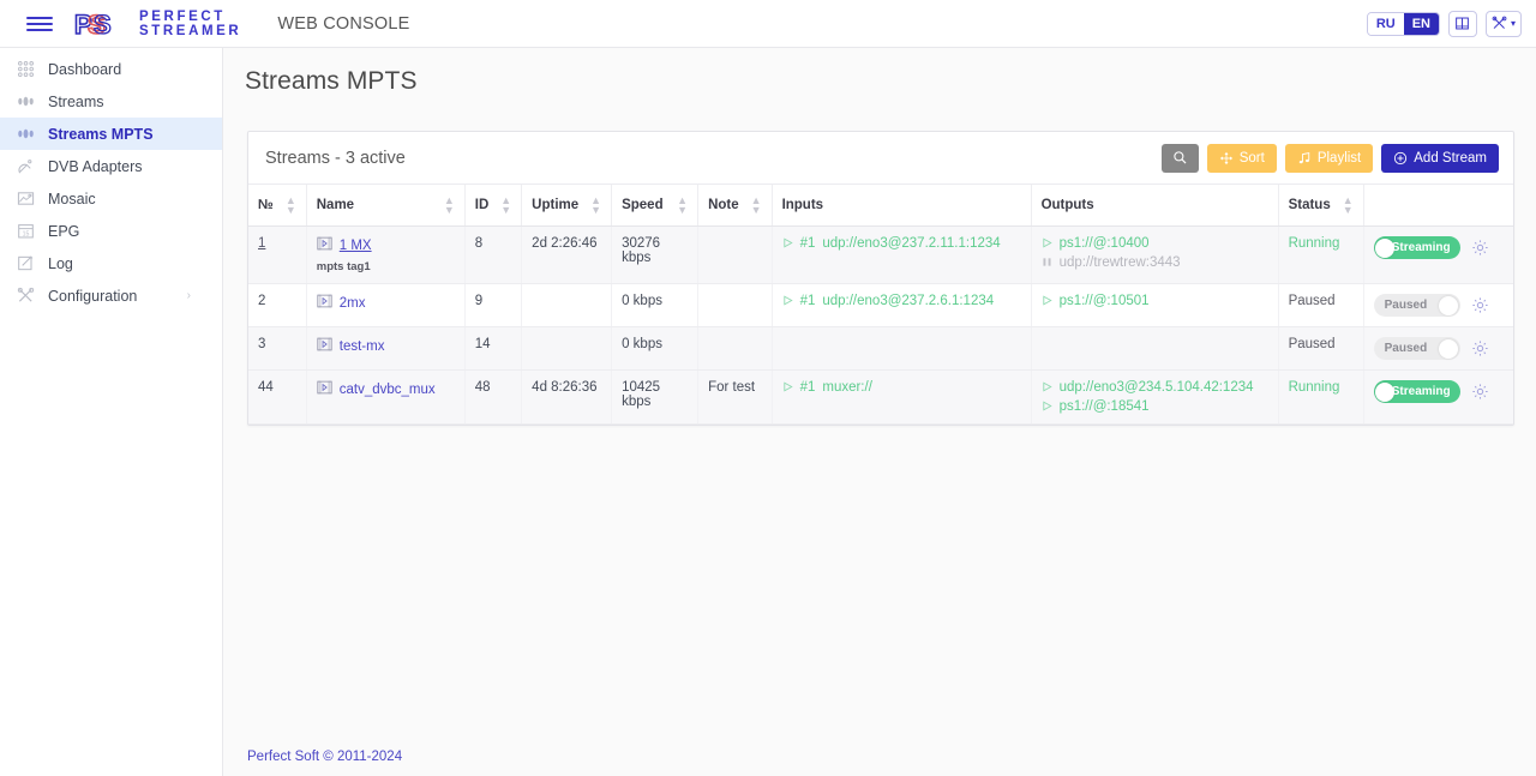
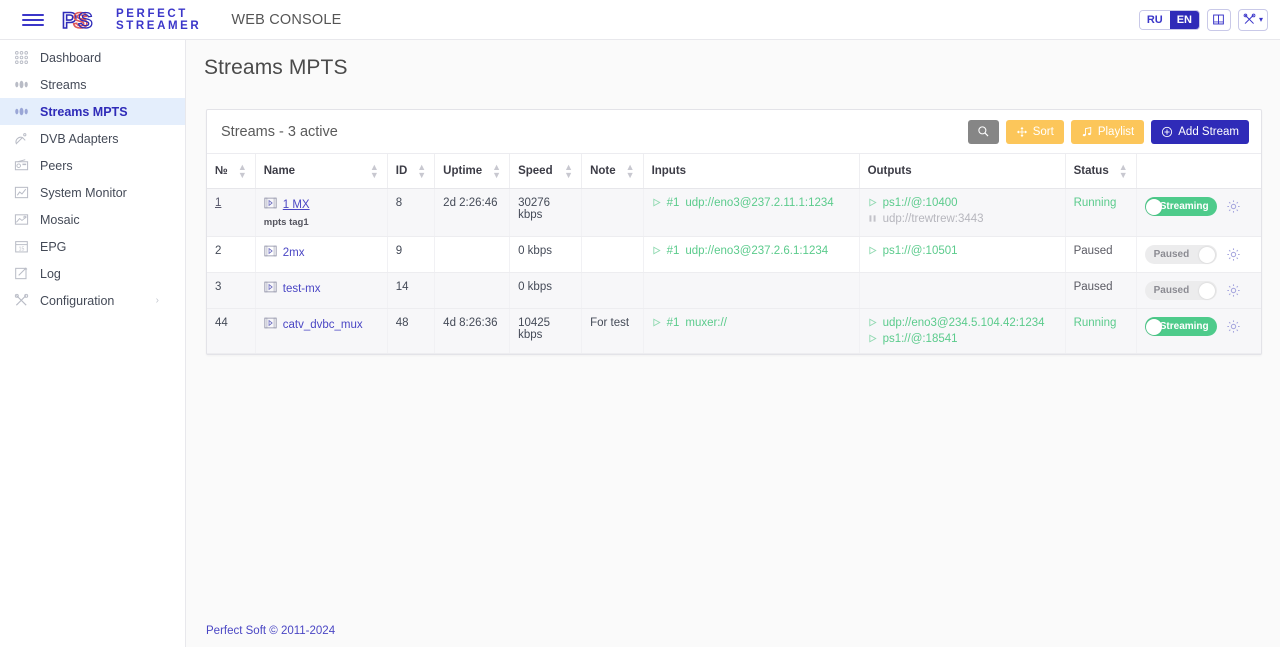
  P
  S
  S
  PERFECT
  STREAMER
  WEB CONSOLE
  RU
  EN
  ▾
  Dashboard
  Streams
  Streams MPTS
  DVB Adapters
+ Peers
+ System Monitor
  Mosaic
  EPG
  Log
  Configuration
  ›
  Streams MPTS
  Streams - 3 active
  Sort
  Playlist
  Add Stream
  № ▲▼	Name ▲▼	ID ▲▼	Uptime ▲▼	Speed ▲▼	Note ▲▼	Inputs	Outputs	Status ▲▼
  1	1 MXmpts tag1	8	2d 2:26:46	30276 kbps		#1 udp://eno3@237.2.11.1:1234	ps1://@:10400udp://trewtrew:3443	Running	Streaming
  2	2mx	9		0 kbps		#1 udp://eno3@237.2.6.1:1234	ps1://@:10501	Paused	Paused
  3	test-mx	14		0 kbps				Paused	Paused
  44	catv_dvbc_mux	48	4d 8:26:36	10425 kbps	For test	#1 muxer://	udp://eno3@234.5.104.42:1234ps1://@:18541	Running	Streaming
  Perfect Soft © 2011-2024
